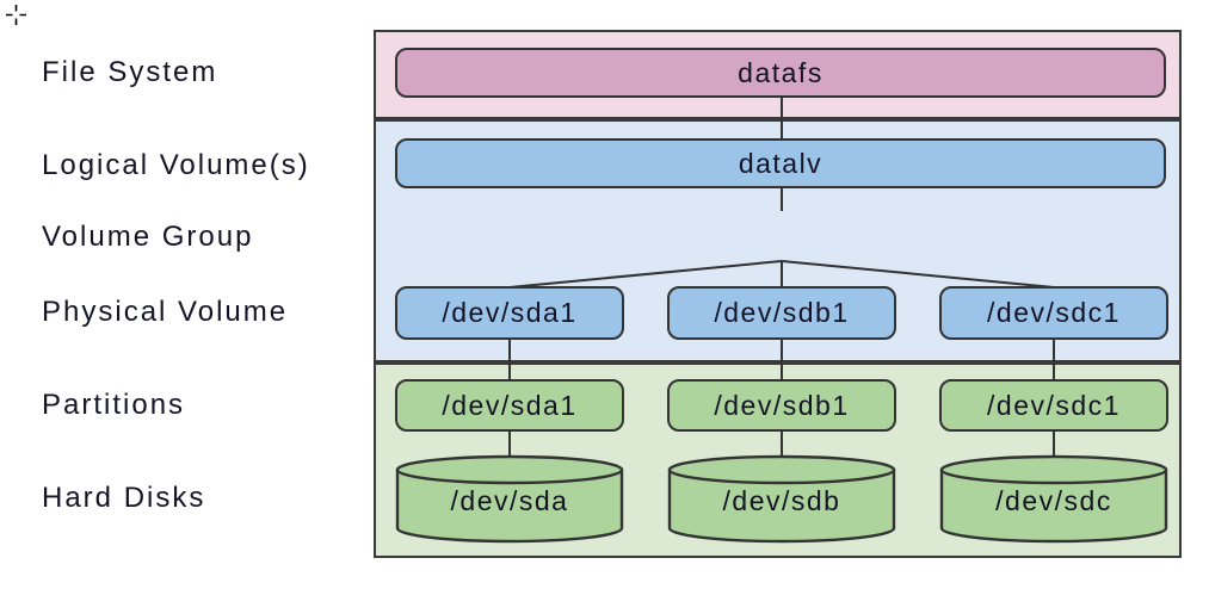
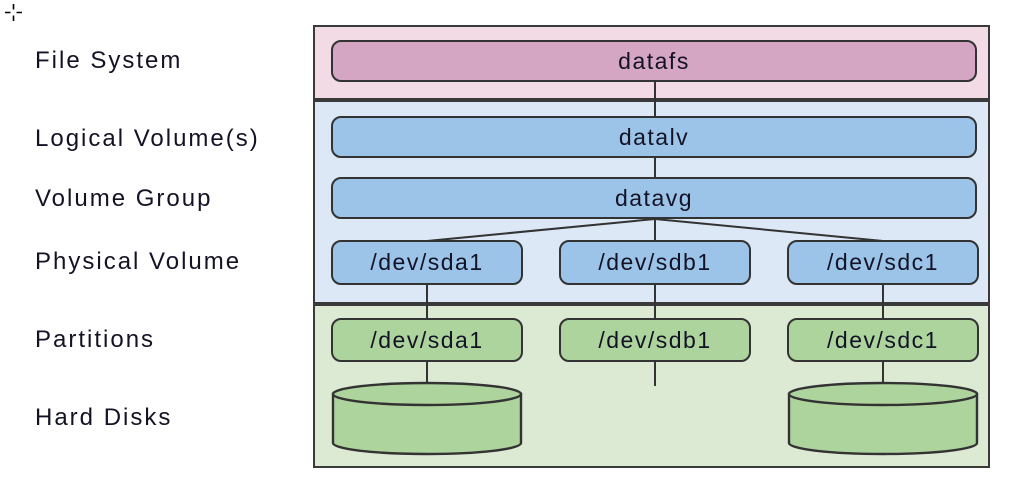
  File System
  Logical Volume(s)
  Volume Group
  Physical Volume
  Partitions
  Hard Disks
  datafs
  datalv
+ datavg
  /dev/sda1
  /dev/sdb1
  /dev/sdc1
  /dev/sda1
  /dev/sdb1
  /dev/sdc1
- /dev/sda
- /dev/sdb
- /dev/sdc
